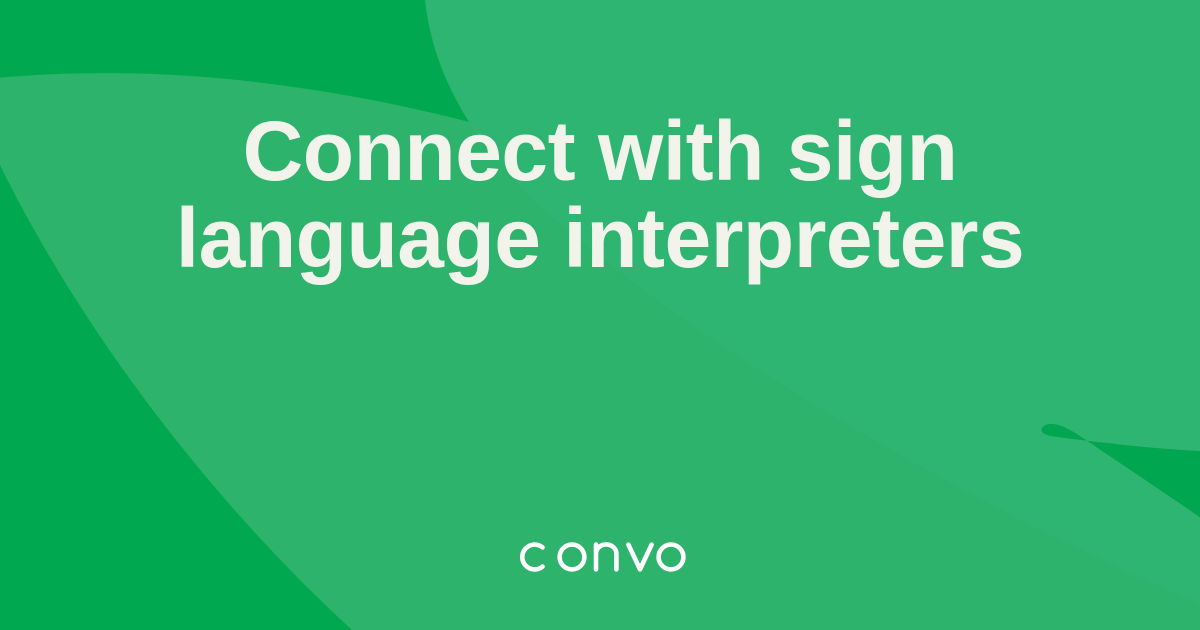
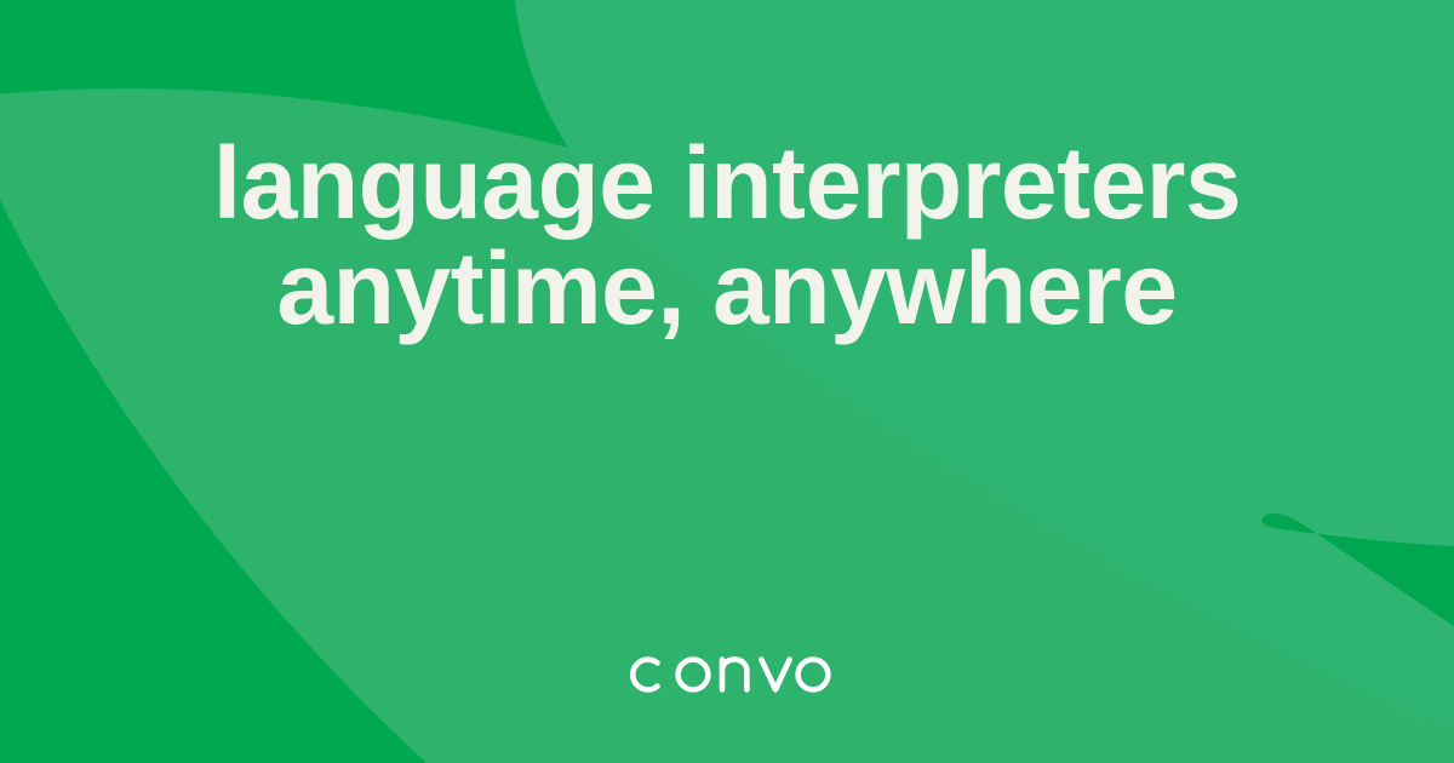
- Connect with sign
  language interpreters
+ anytime, anywhere
